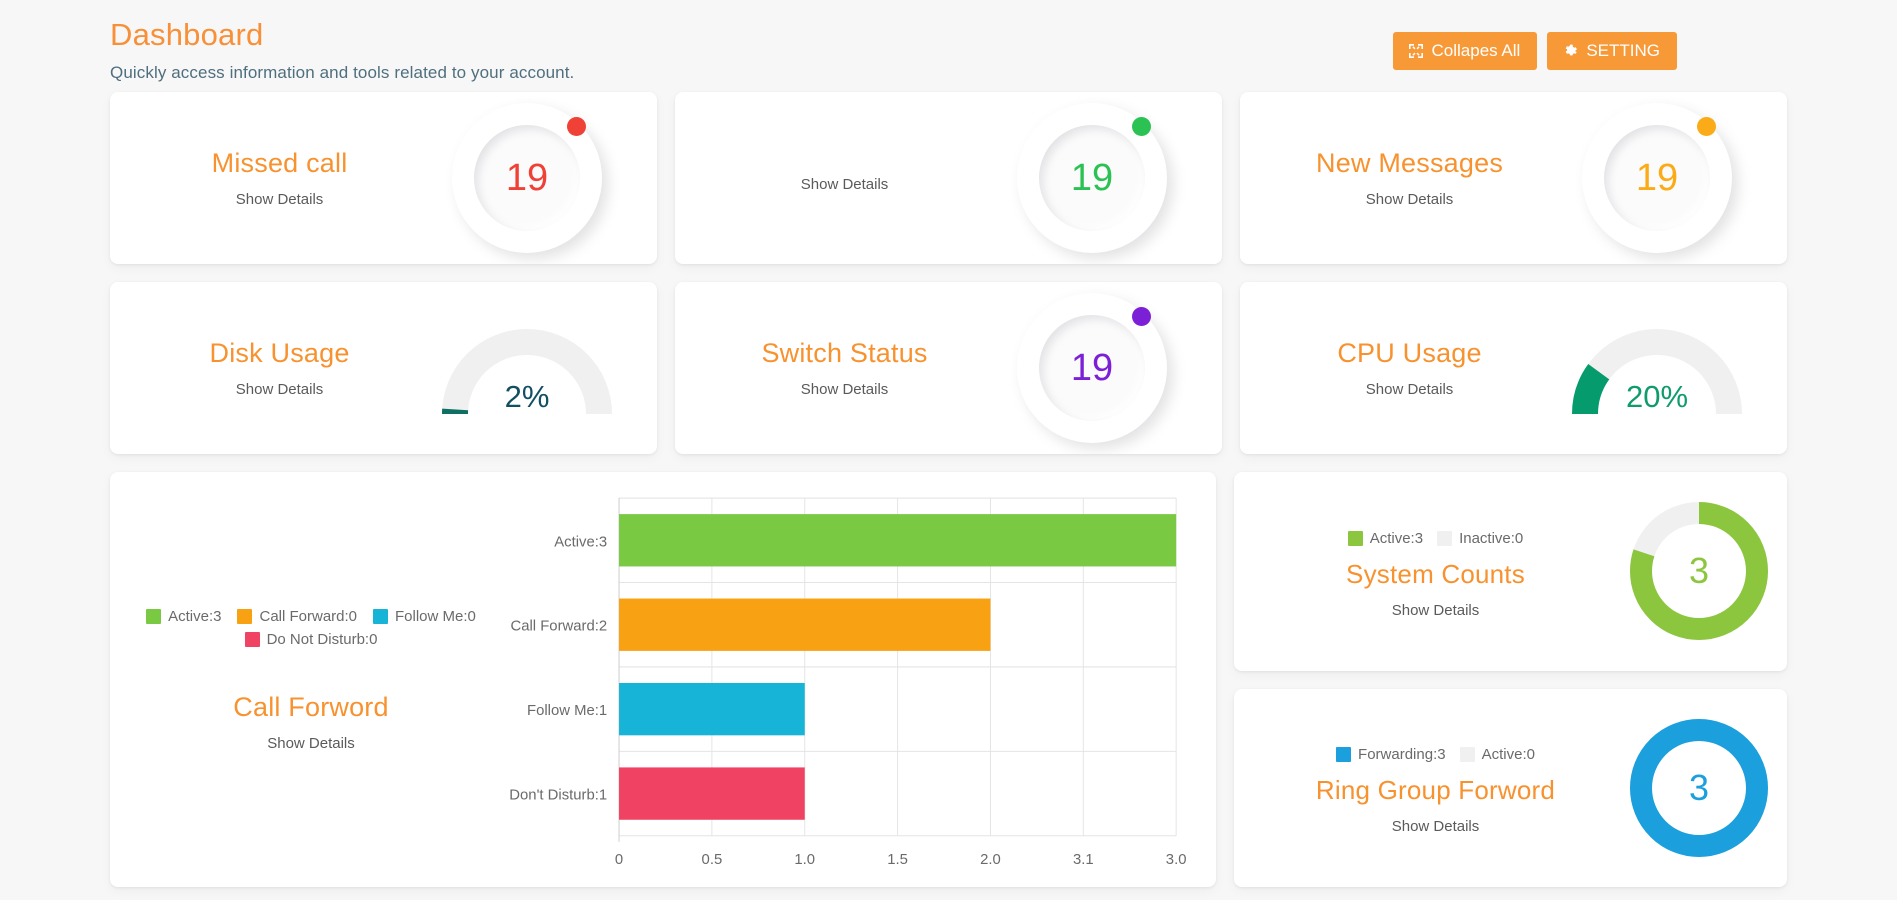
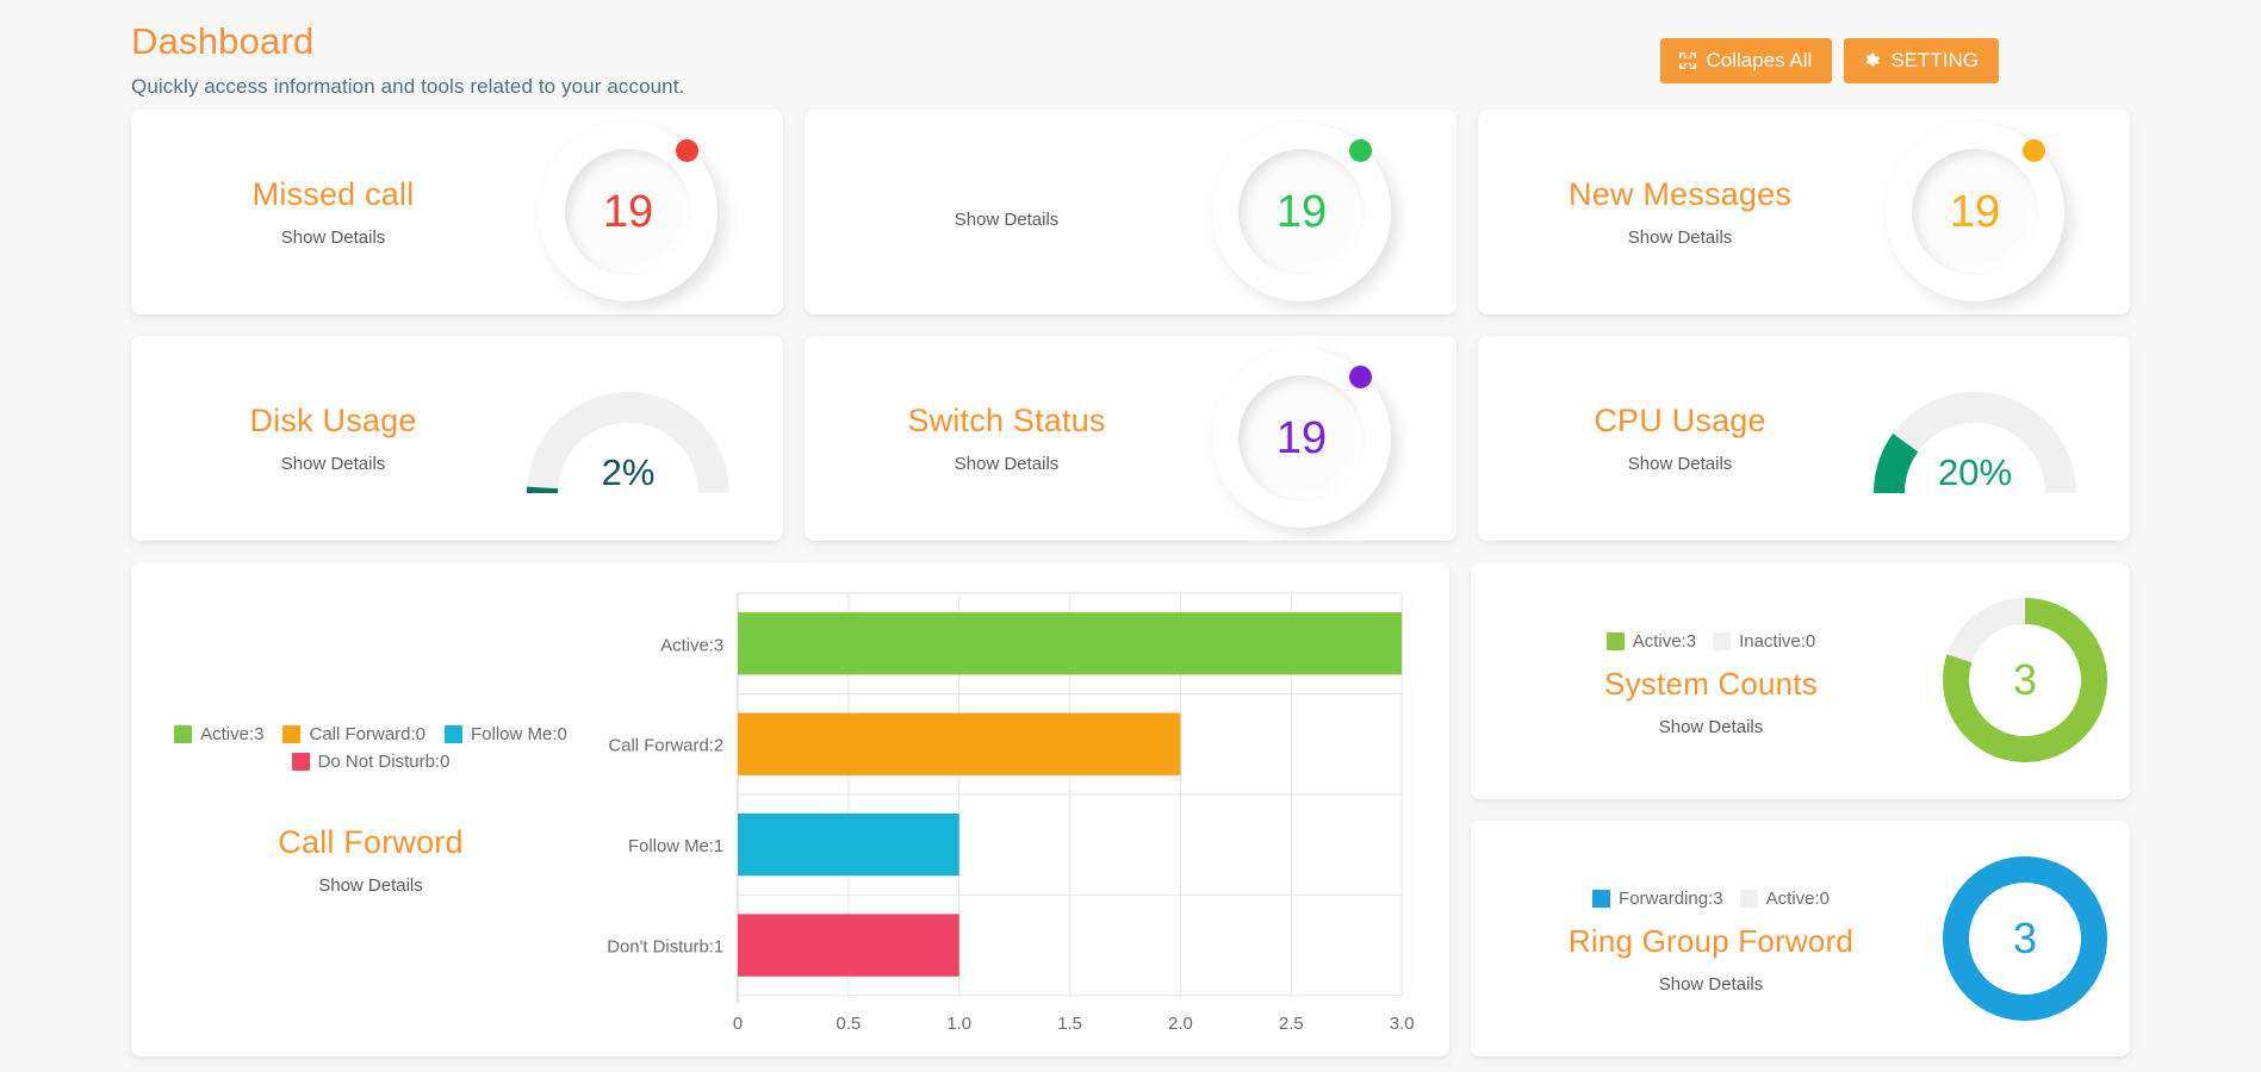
  Dashboard
  Quickly access information and tools related to your account.
  Collapes All
  SETTING
  Missed call
  Show Details
  19
  Show Details
  19
  New Messages
  Show Details
  19
  Disk Usage
  Show Details
  2%
  Switch Status
  Show Details
  19
  CPU Usage
  Show Details
  20%
  Active:3
  Call Forward:0
  Follow Me:0
  Do Not Disturb:0
  Call Forword
  Show Details
  Active:3
  Call Forward:2
  Follow Me:1
  Don't Disturb:1
  0
  0.5
  1.0
  1.5
  2.0
- 3.1
+ 2.5
  3.0
  Active:3
  Inactive:0
  System Counts
  Show Details
  3
  Forwarding:3
  Active:0
  Ring Group Forword
  Show Details
  3
